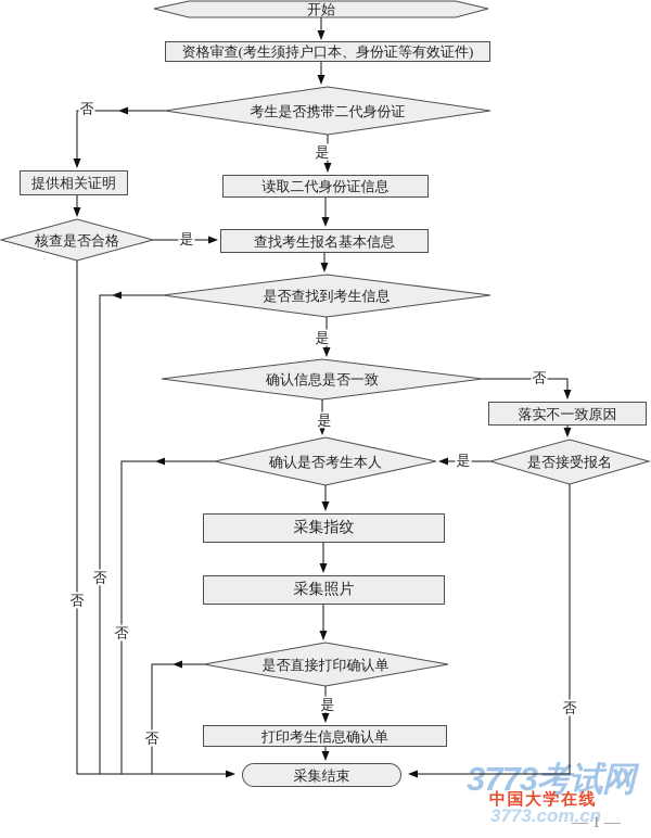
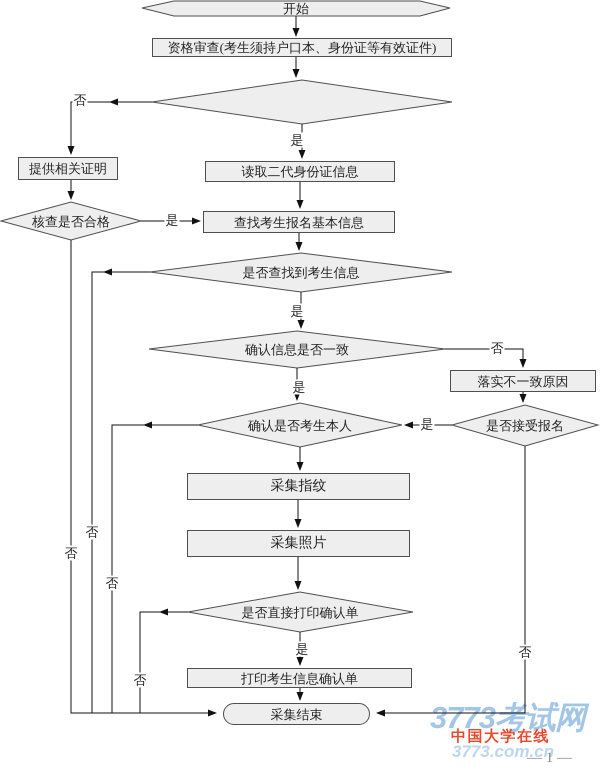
  3773考试网
  3773.com.cn
  开始
  资格审查(考生须持户口本、身份证等有效证件)
- 考生是否携带二代身份证
  提供相关证明
  核查是否合格
  读取二代身份证信息
  查找考生报名基本信息
  是否查找到考生信息
  确认信息是否一致
  落实不一致原因
  是否接受报名
  确认是否考生本人
  采集指纹
  采集照片
  是否直接打印确认单
  打印考生信息确认单
  采集结束
  是
  否
  是
  是
  是
  否
  是
  否
  否
  否
  否
  否
  是
  中国大学在线
  — 1 —
